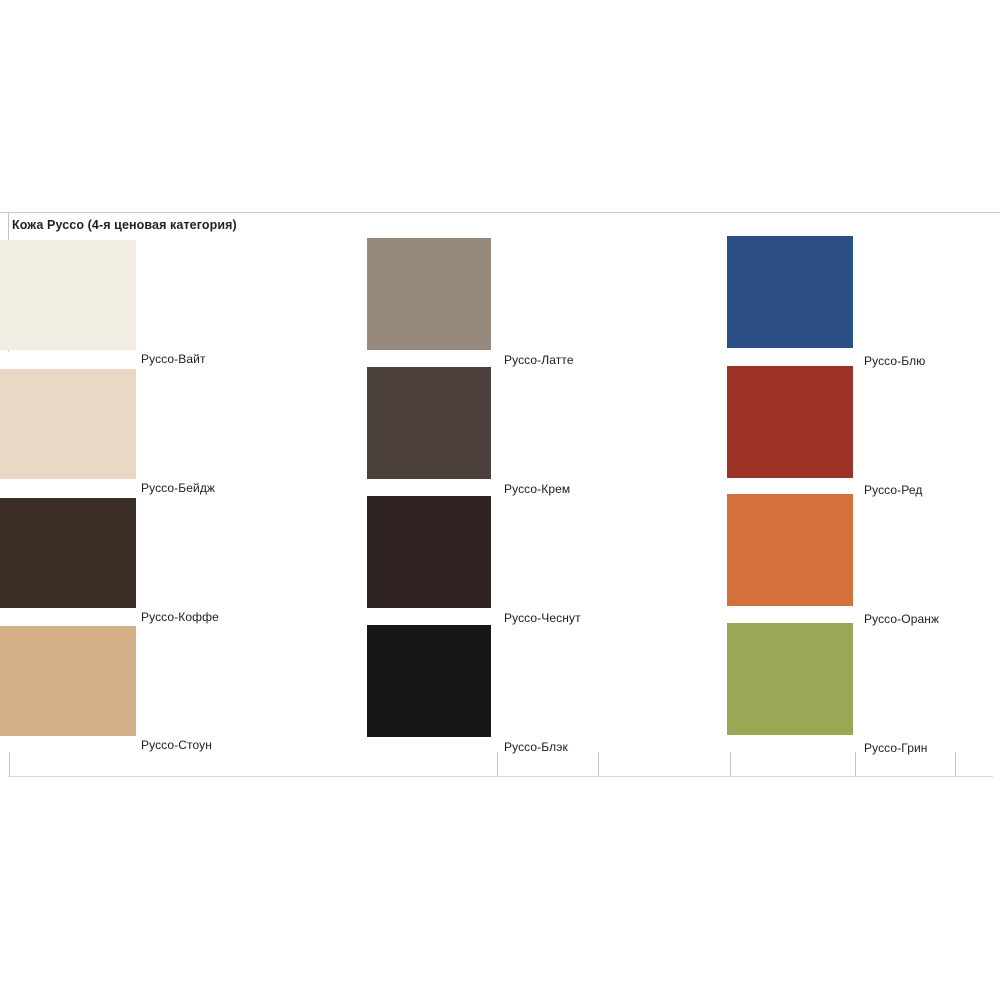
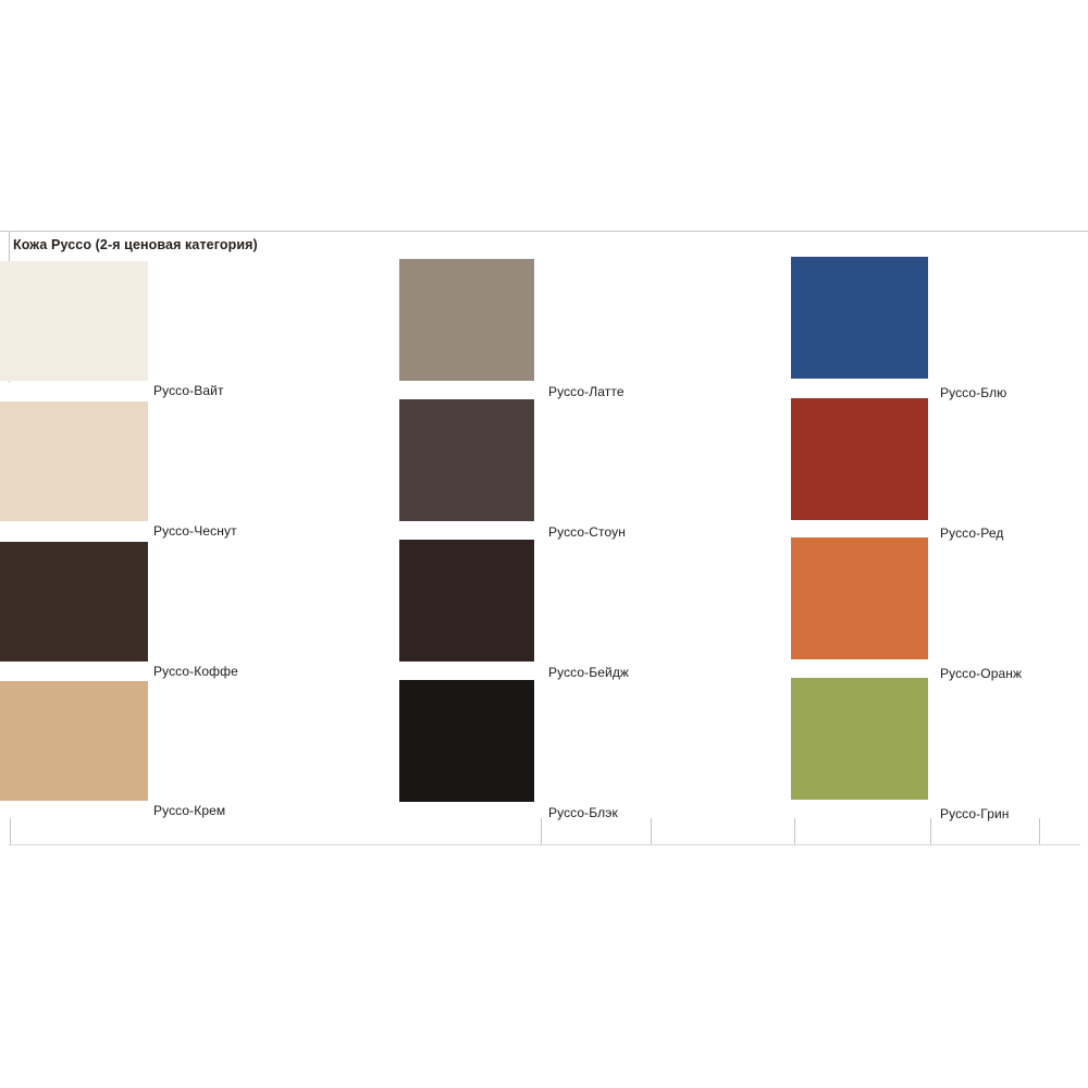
- Кожа Руссо (4-я ценовая категория)
+ Кожа Руссо (2-я ценовая категория)
  Руссо-Вайт
- Руссо-Бейдж
+ Руссо-Чеснут
  Руссо-Коффе
- Руссо-Стоун
+ Руссо-Крем
  Руссо-Латте
- Руссо-Крем
+ Руссо-Стоун
- Руссо-Чеснут
+ Руссо-Бейдж
  Руссо-Блэк
  Руссо-Блю
  Руссо-Ред
  Руссо-Оранж
  Руссо-Грин
